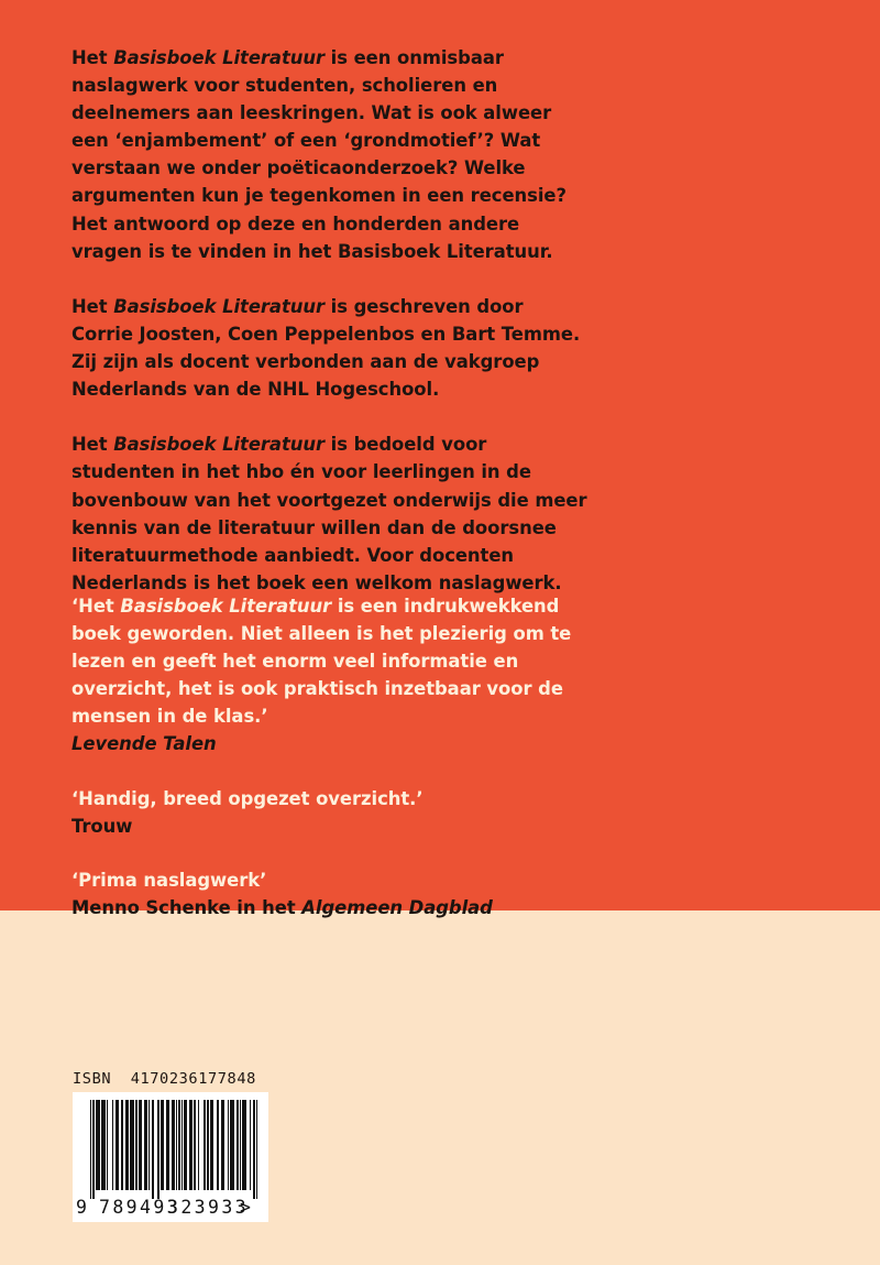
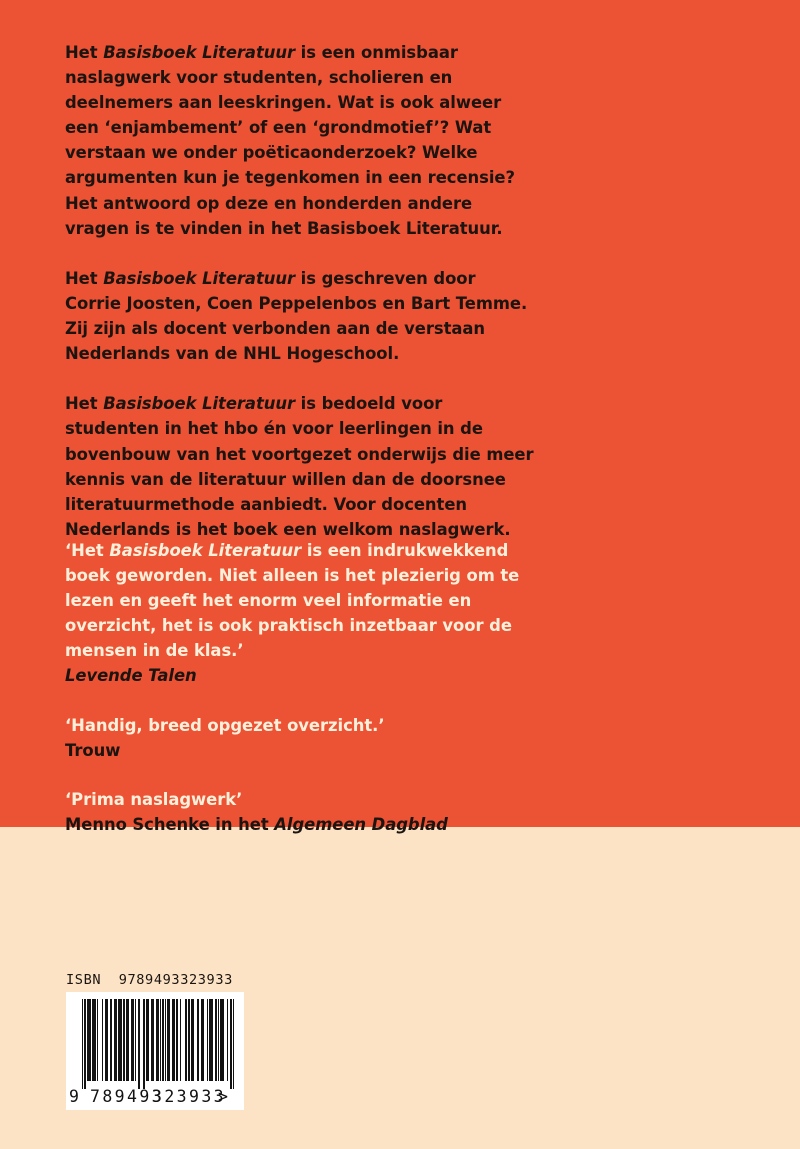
  Het Basisboek Literatuur is een onmisbaar naslagwerk voor studenten, scholieren en deelnemers aan leeskringen. Wat is ook alweer een ‘enjambement’ of een ‘grondmotief’? Wat verstaan we onder poëticaonderzoek? Welke argumenten kun je tegenkomen in een recensie? Het antwoord op deze en honderden andere vragen is te vinden in het Basisboek Literatuur.
- Het Basisboek Literatuur is geschreven door Corrie Joosten, Coen Peppelenbos en Bart Temme. Zij zijn als docent verbonden aan de vakgroep Nederlands van de NHL Hogeschool.
+ Het Basisboek Literatuur is geschreven door Corrie Joosten, Coen Peppelenbos en Bart Temme. Zij zijn als docent verbonden aan de verstaan Nederlands van de NHL Hogeschool.
  Het Basisboek Literatuur is bedoeld voor studenten in het hbo én voor leerlingen in de bovenbouw van het voortgezet onderwijs die meer kennis van de literatuur willen dan de doorsnee literatuurmethode aanbiedt. Voor docenten Nederlands is het boek een welkom naslagwerk.
  ‘Het Basisboek Literatuur is een indrukwekkend boek geworden. Niet alleen is het plezierig om te lezen en geeft het enorm veel informatie en overzicht, het is ook praktisch inzetbaar voor de mensen in de klas.’
  Levende Talen
  ‘Handig, breed opgezet overzicht.’
  Trouw
  ‘Prima naslagwerk’
  Menno Schenke in het Algemeen Dagblad
- ISBN 4170236177848
+ ISBN 9789493323933
  9
  789493
  323933
  >
